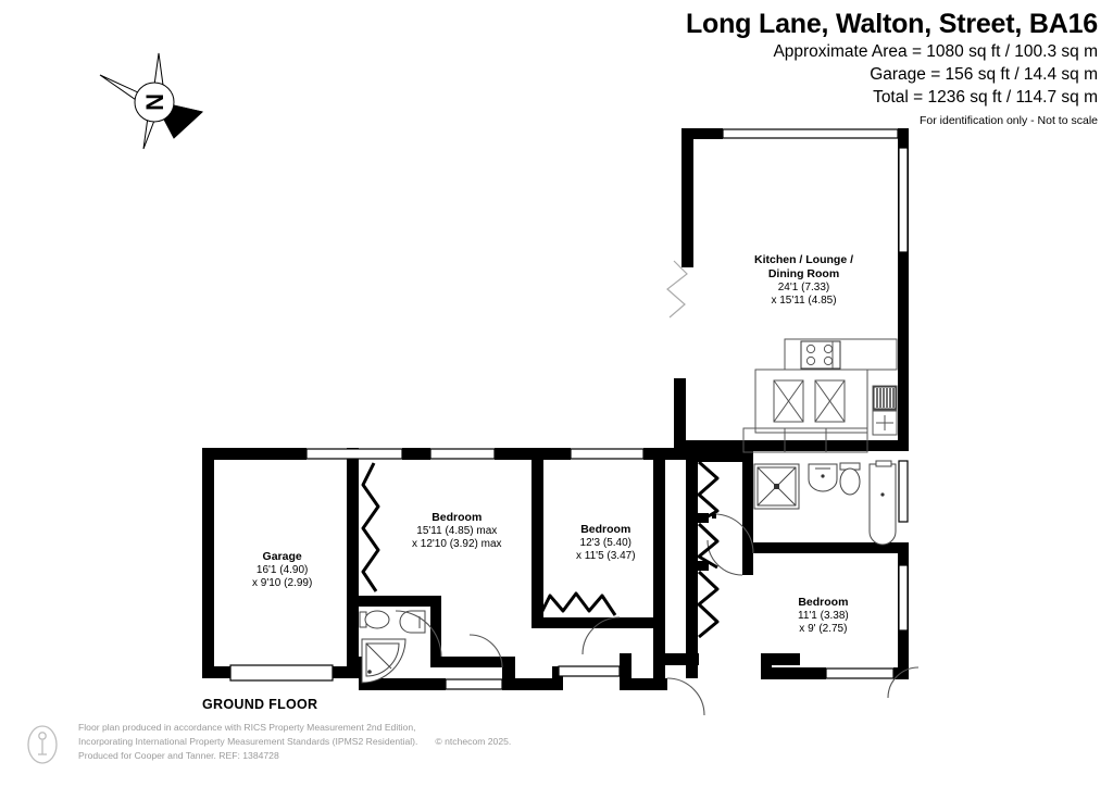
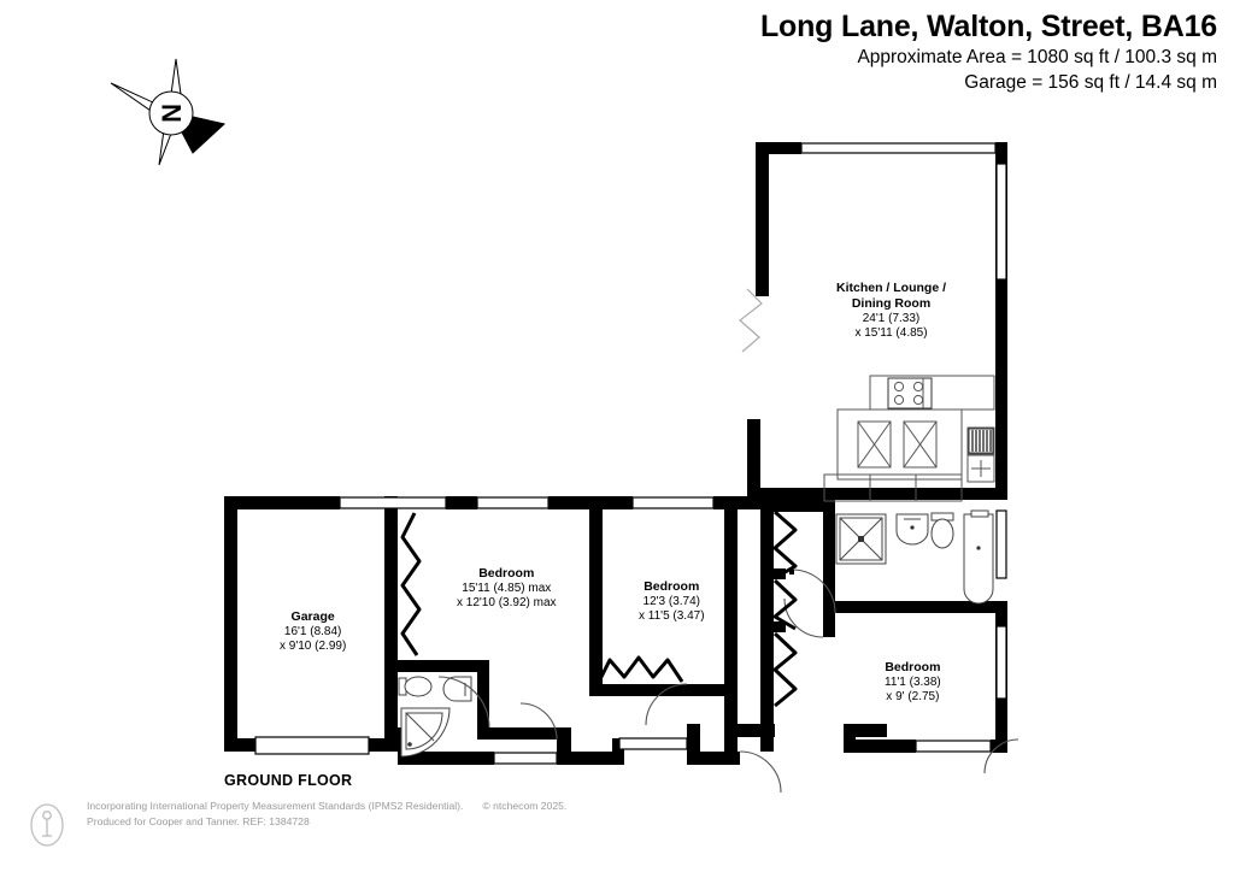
  Long Lane, Walton, Street, BA16
  Approximate Area = 1080 sq ft / 100.3 sq m
  Garage = 156 sq ft / 14.4 sq m
- Total = 1236 sq ft / 114.7 sq m
- For identification only - Not to scale
  Kitchen / Lounge /
  Dining Room
  24'1 (7.33)
  x 15'11 (4.85)
  Bedroom
  15'11 (4.85) max
  x 12'10 (3.92) max
  Bedroom
- 12'3 (5.40)
+ 12'3 (3.74)
  x 11'5 (3.47)
  Bedroom
  11'1 (3.38)
  x 9' (2.75)
  Garage
- 16'1 (4.90)
+ 16'1 (8.84)
  x 9'10 (2.99)
  GROUND FLOOR
- Floor plan produced in accordance with RICS Property Measurement 2nd Edition,
  Incorporating International Property Measurement Standards (IPMS2 Residential). © ntchecom 2025.
  Produced for Cooper and Tanner. REF: 1384728
